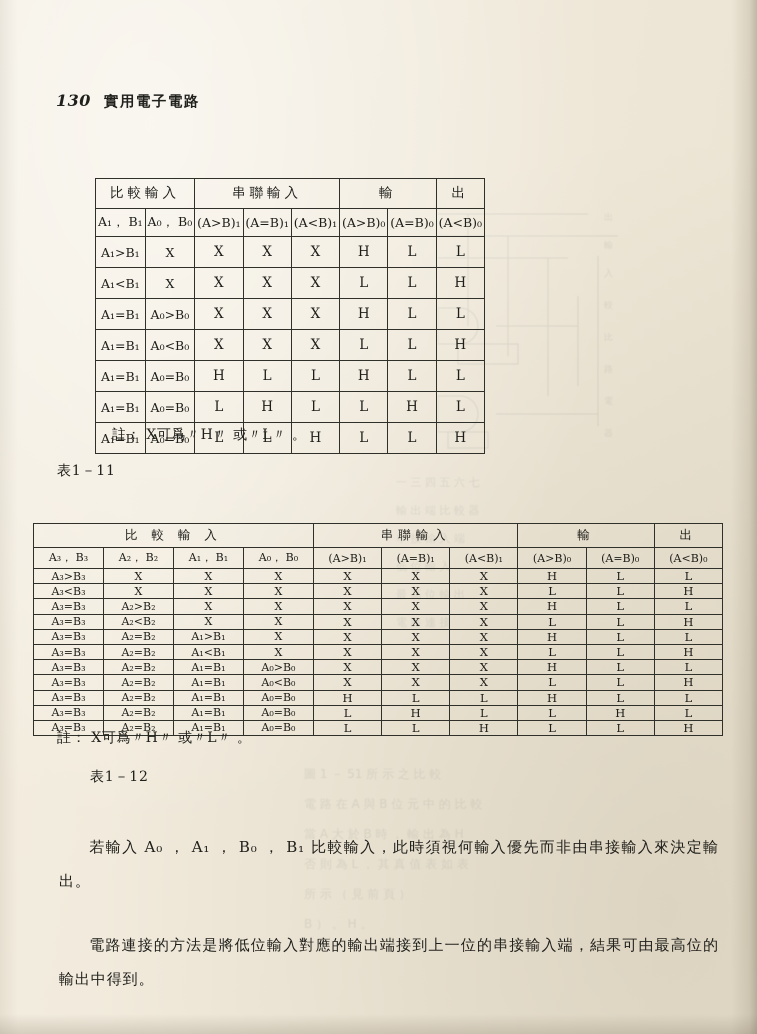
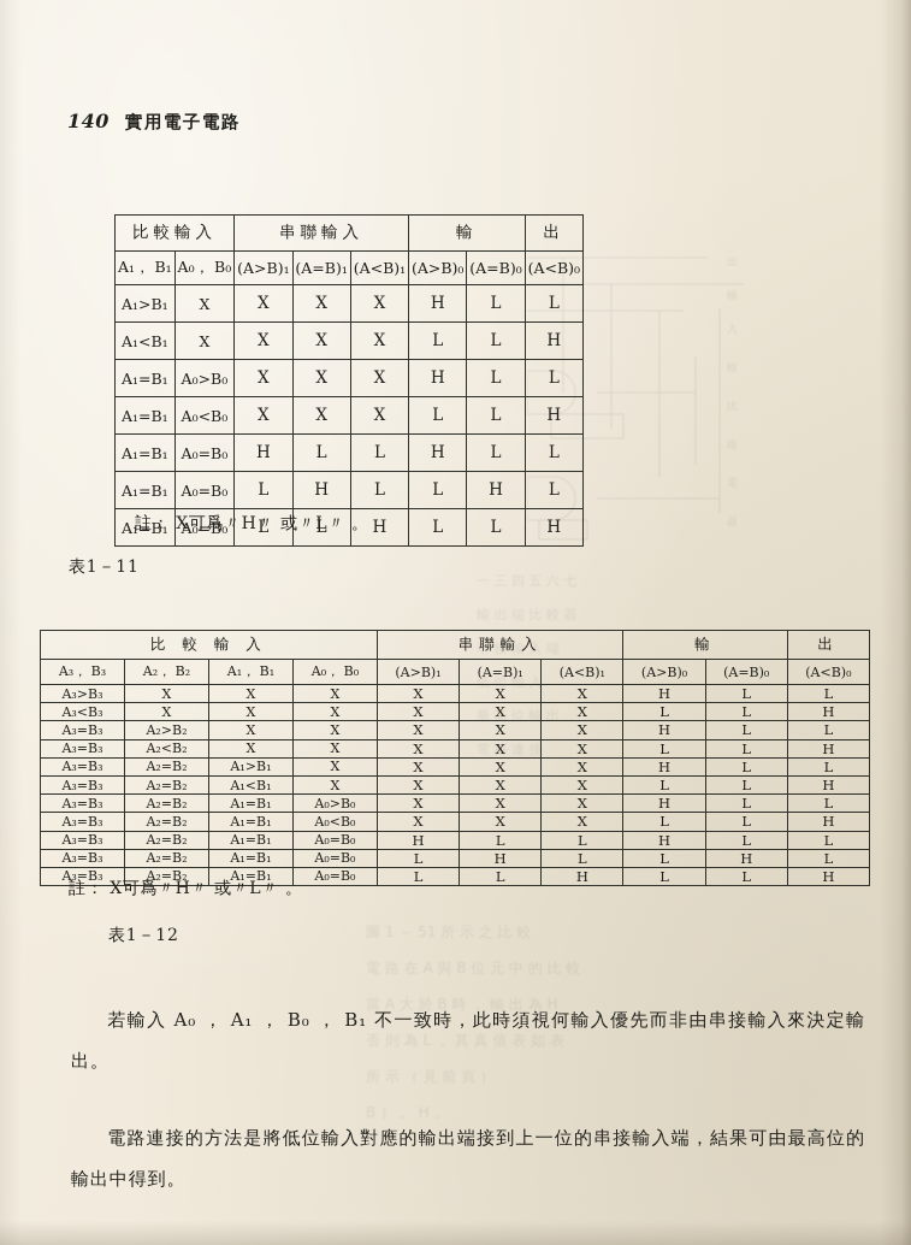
  串 接 輸 入 端
  低 位 輸 入
  最 高 位 輸 出
  電 路 連 接
  當 A 大 於 B 時 ， 輸 出 為 H
- 130 實用電子電路
+ 140 實用電子電路
  比較輸入	串聯輸入	輸	出
  A₁， B₁	A₀， B₀	(A>B)₁	(A=B)₁	(A<B)₁	(A>B)₀	(A=B)₀	(A<B)₀
  A₁>B₁	X	X	X	X	H	L	L
  A₁<B₁	X	X	X	X	L	L	H
  A₁=B₁	A₀>B₀	X	X	X	H	L	L
  A₁=B₁	A₀<B₀	X	X	X	L	L	H
  A₁=B₁	A₀=B₀	H	L	L	H	L	L
  A₁=B₁	A₀=B₀	L	H	L	L	H	L
  A₁=B₁	A₀=B₀	L	L	H	L	L	H
  註： X可爲〃H〃 或〃L〃 。
  表1－11
  比 較 輸 入	串聯輸入	輸	出
  A₃， B₃	A₂， B₂	A₁， B₁	A₀， B₀	(A>B)₁	(A=B)₁	(A<B)₁	(A>B)₀	(A=B)₀	(A<B)₀
  A₃>B₃	X	X	X	X	X	X	H	L	L
  A₃<B₃	X	X	X	X	X	X	L	L	H
  A₃=B₃	A₂>B₂	X	X	X	X	X	H	L	L
  A₃=B₃	A₂<B₂	X	X	X	X	X	L	L	H
  A₃=B₃	A₂=B₂	A₁>B₁	X	X	X	X	H	L	L
  A₃=B₃	A₂=B₂	A₁<B₁	X	X	X	X	L	L	H
  A₃=B₃	A₂=B₂	A₁=B₁	A₀>B₀	X	X	X	H	L	L
  A₃=B₃	A₂=B₂	A₁=B₁	A₀<B₀	X	X	X	L	L	H
  A₃=B₃	A₂=B₂	A₁=B₁	A₀=B₀	H	L	L	H	L	L
  A₃=B₃	A₂=B₂	A₁=B₁	A₀=B₀	L	H	L	L	H	L
  A₃=B₃	A₂=B₂	A₁=B₁	A₀=B₀	L	L	H	L	L	H
  註： X可爲〃H〃 或〃L〃 。
  表1－12
- 若輸入 A₀ ， A₁ ， B₀ ， B₁ 比較輸入，此時須視何輸入優先而非由串接輸入來決定輸出。
+ 若輸入 A₀ ， A₁ ， B₀ ， B₁ 不一致時，此時須視何輸入優先而非由串接輸入來決定輸出。
  電路連接的方法是將低位輸入對應的輸出端接到上一位的串接輸入端，結果可由最高位的輸出中得到。
